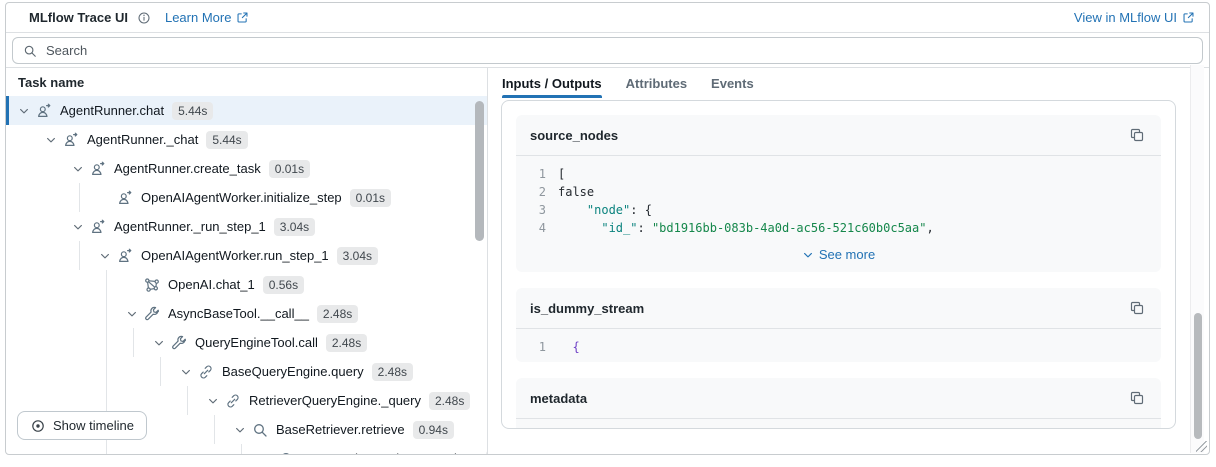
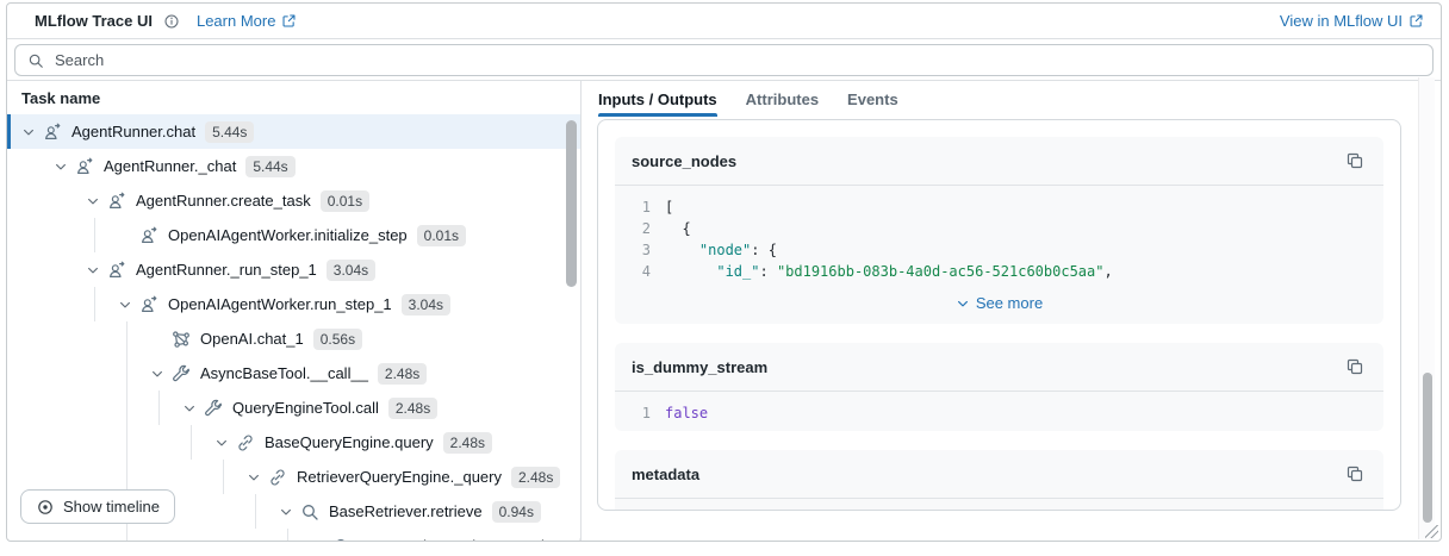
  MLflow Trace UI
  Learn More
  View in MLflow UI
  Search
  Task name
  AgentRunner.chat
  5.44s
  AgentRunner._chat
  5.44s
  AgentRunner.create_task
  0.01s
  OpenAIAgentWorker.initialize_step
  0.01s
  AgentRunner._run_step_1
  3.04s
  OpenAIAgentWorker.run_step_1
  3.04s
  OpenAI.chat_1
  0.56s
  AsyncBaseTool.__call__
  2.48s
  QueryEngineTool.call
  2.48s
  BaseQueryEngine.query
  2.48s
  RetrieverQueryEngine._query
  2.48s
  BaseRetriever.retrieve
  0.94s
  Show timeline
  Inputs / Outputs
  Attributes
  Events
  source_nodes
  1
  [
  2
- false
+ {
  3
  "node"
  : {
  4
  "id_"
  :
  "bd1916bb-083b-4a0d-ac56-521c60b0c5aa"
  ,
  See more
  is_dummy_stream
  1
- {
+ false
  metadata
